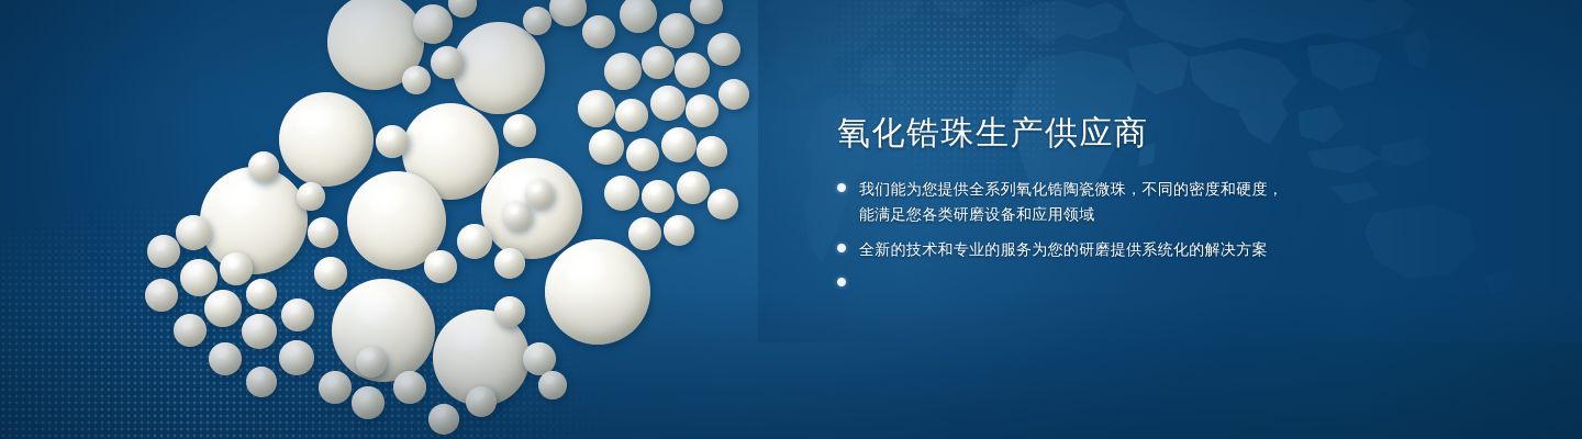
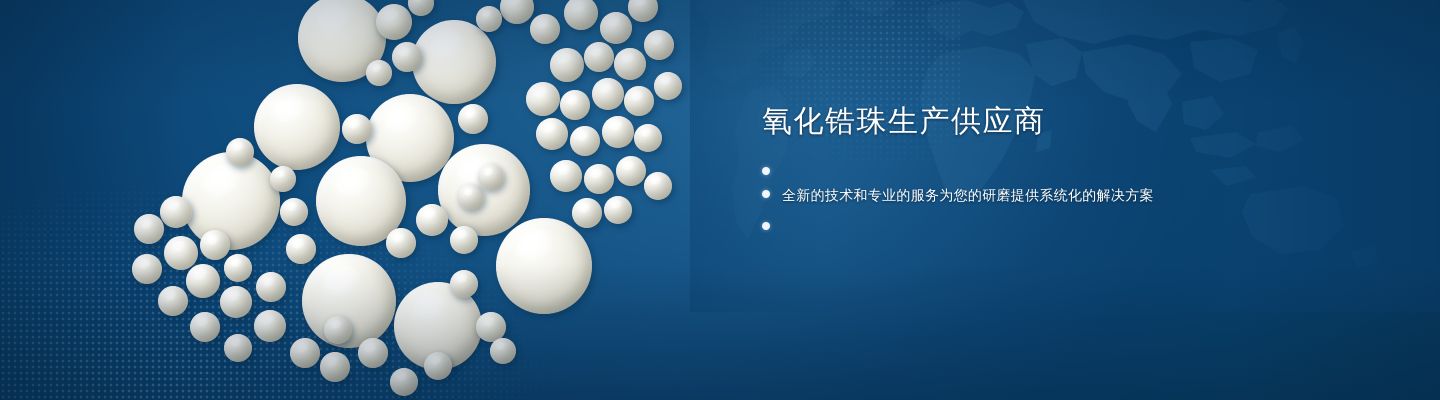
  氧化锆珠生产供应商
- 我们能为您提供全系列氧化锆陶瓷微珠，不同的密度和硬度，
- 能满足您各类研磨设备和应用领域
  全新的技术和专业的服务为您的研磨提供系统化的解决方案
